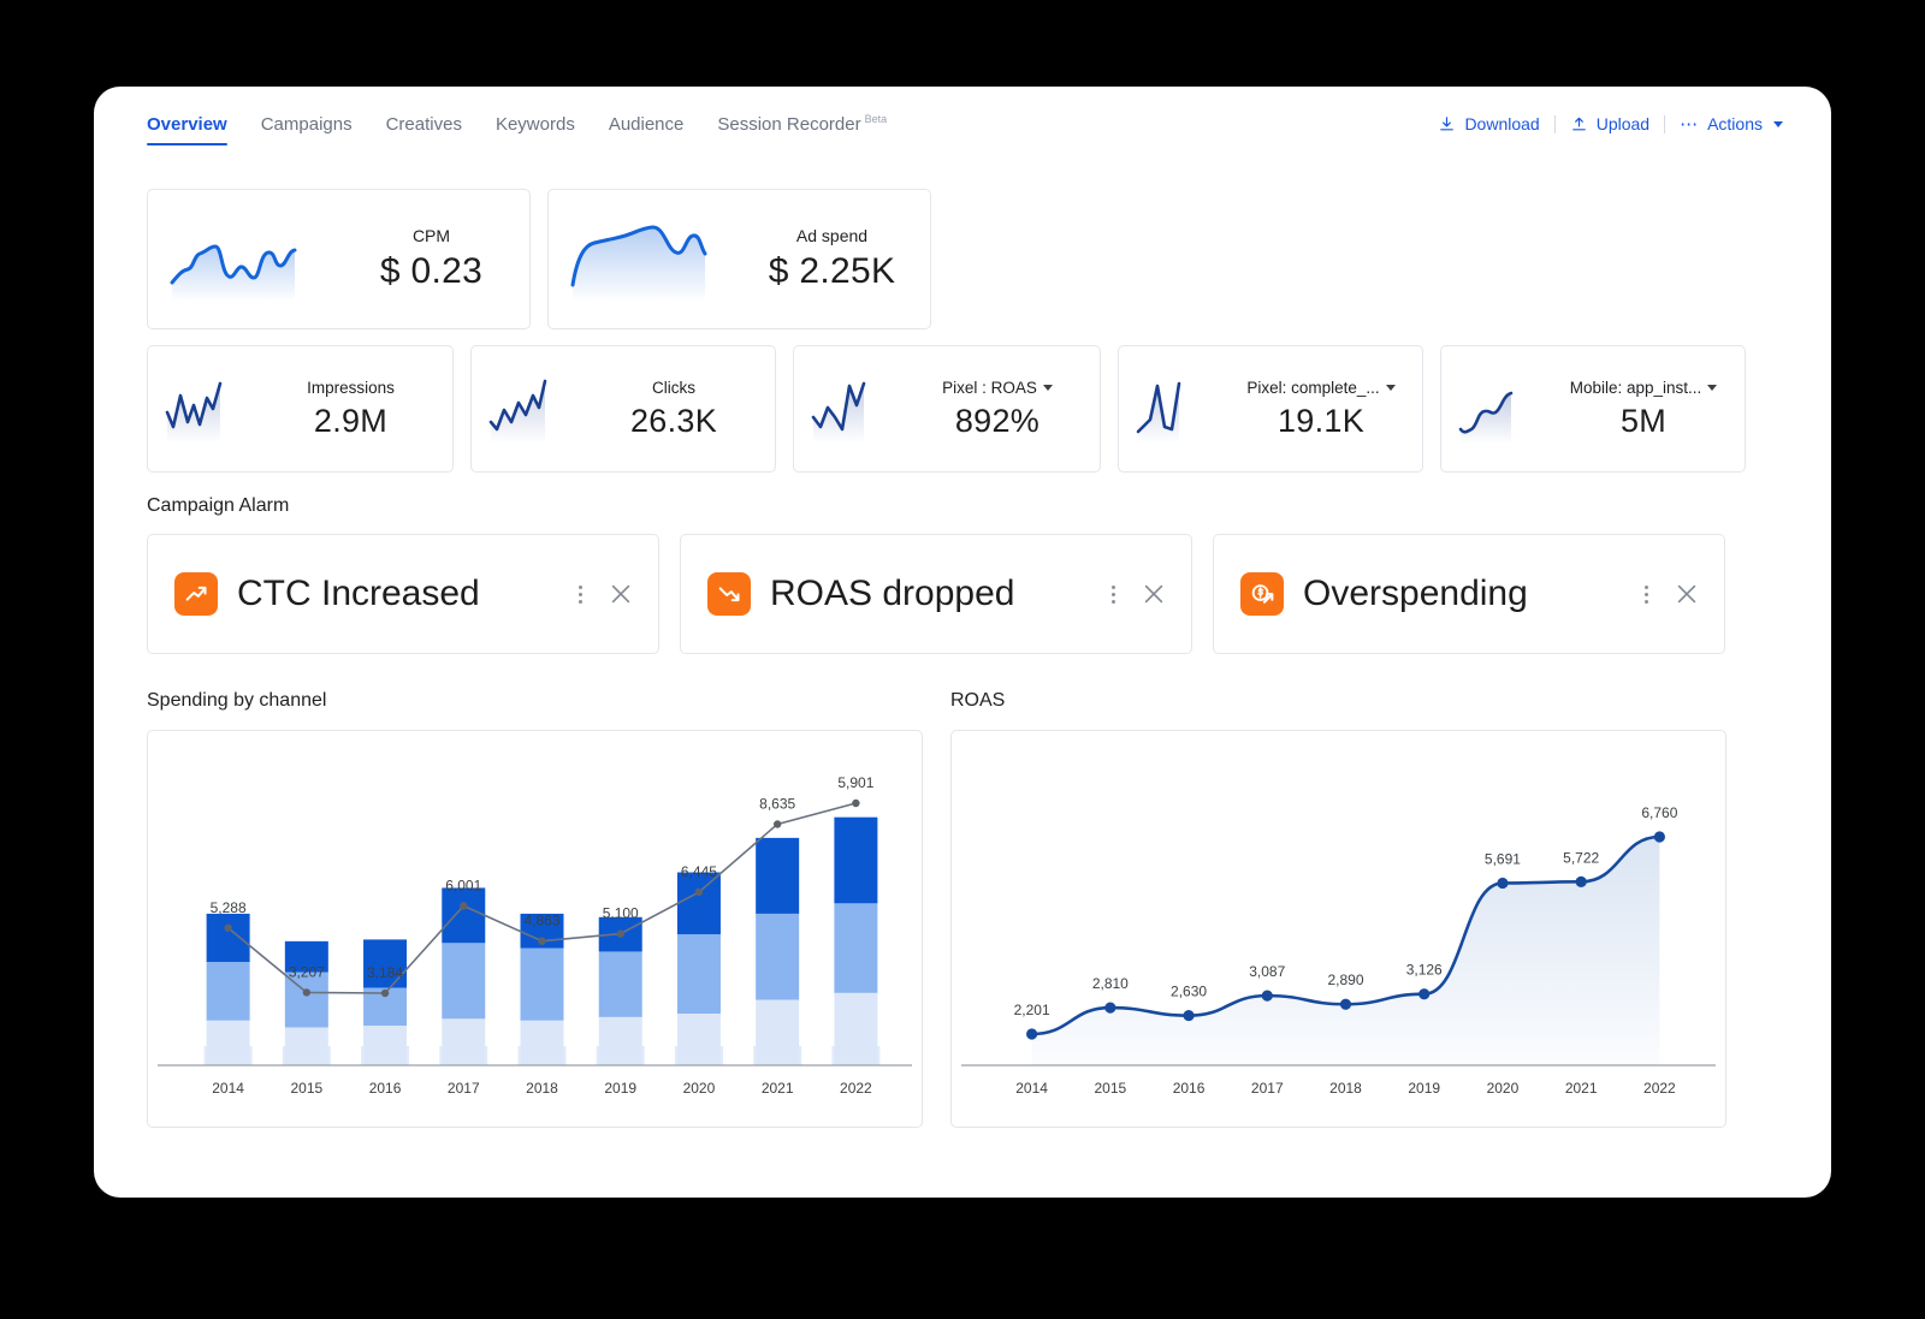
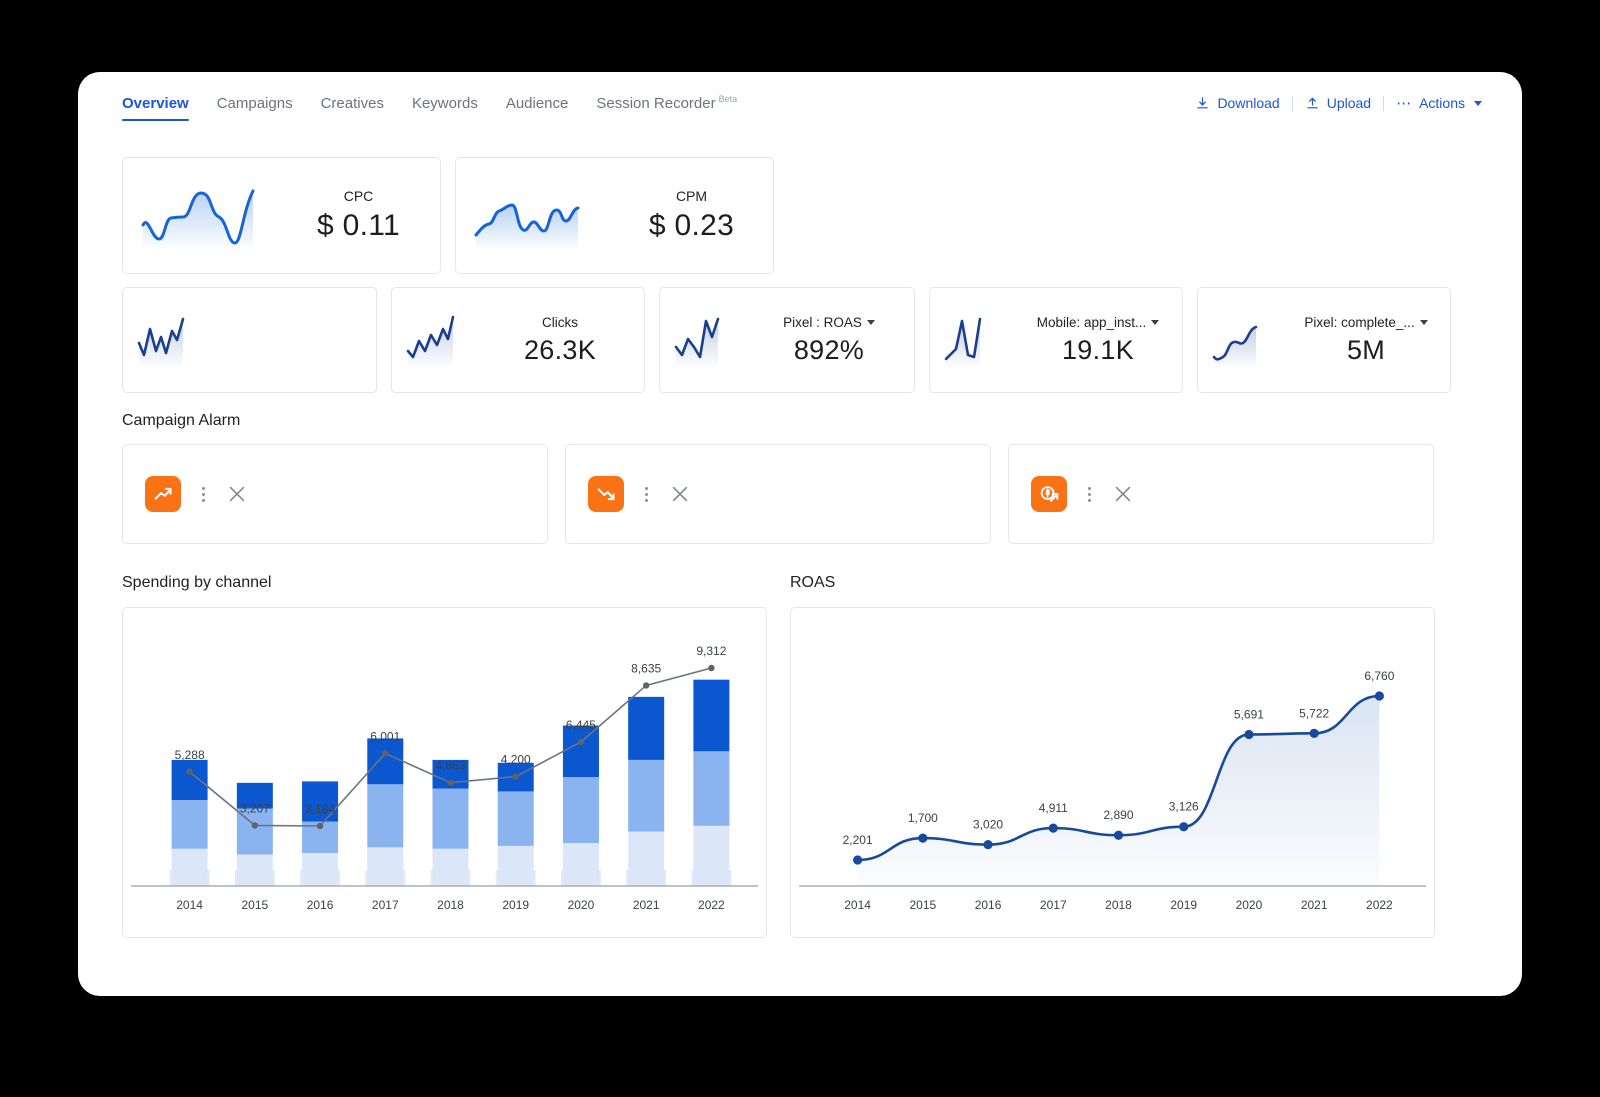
  Overview
  Campaigns
  Creatives
  Keywords
  Audience
  Session Recorder Beta
  Download
  Upload
  ⋯
  Actions
+ CPC
+ $ 0.11
  CPM
  $ 0.23
- Ad spend
- $ 2.25K
- Impressions
- 2.9M
  Clicks
  26.3K
  Pixel : ROAS
  892%
- Pixel: complete_...
+ Mobile: app_inst...
  19.1K
- Mobile: app_inst...
+ Pixel: complete_...
  5M
  Campaign Alarm
- CTC Increased
- ROAS dropped
- Overspending
  Spending by channel
  ROAS
  5,288
  3,207
  3,184
  6,001
  4,863
- 5,100
+ 4,200
  6,445
  8,635
- 5,901
+ 9,312
  2014
  2015
  2016
  2017
  2018
  2019
  2020
  2021
  2022
  2,201
- 2,810
+ 1,700
- 2,630
+ 3,020
- 3,087
+ 4,911
  2,890
  3,126
  5,691
  5,722
  6,760
  2014
  2015
  2016
  2017
  2018
  2019
  2020
  2021
  2022
